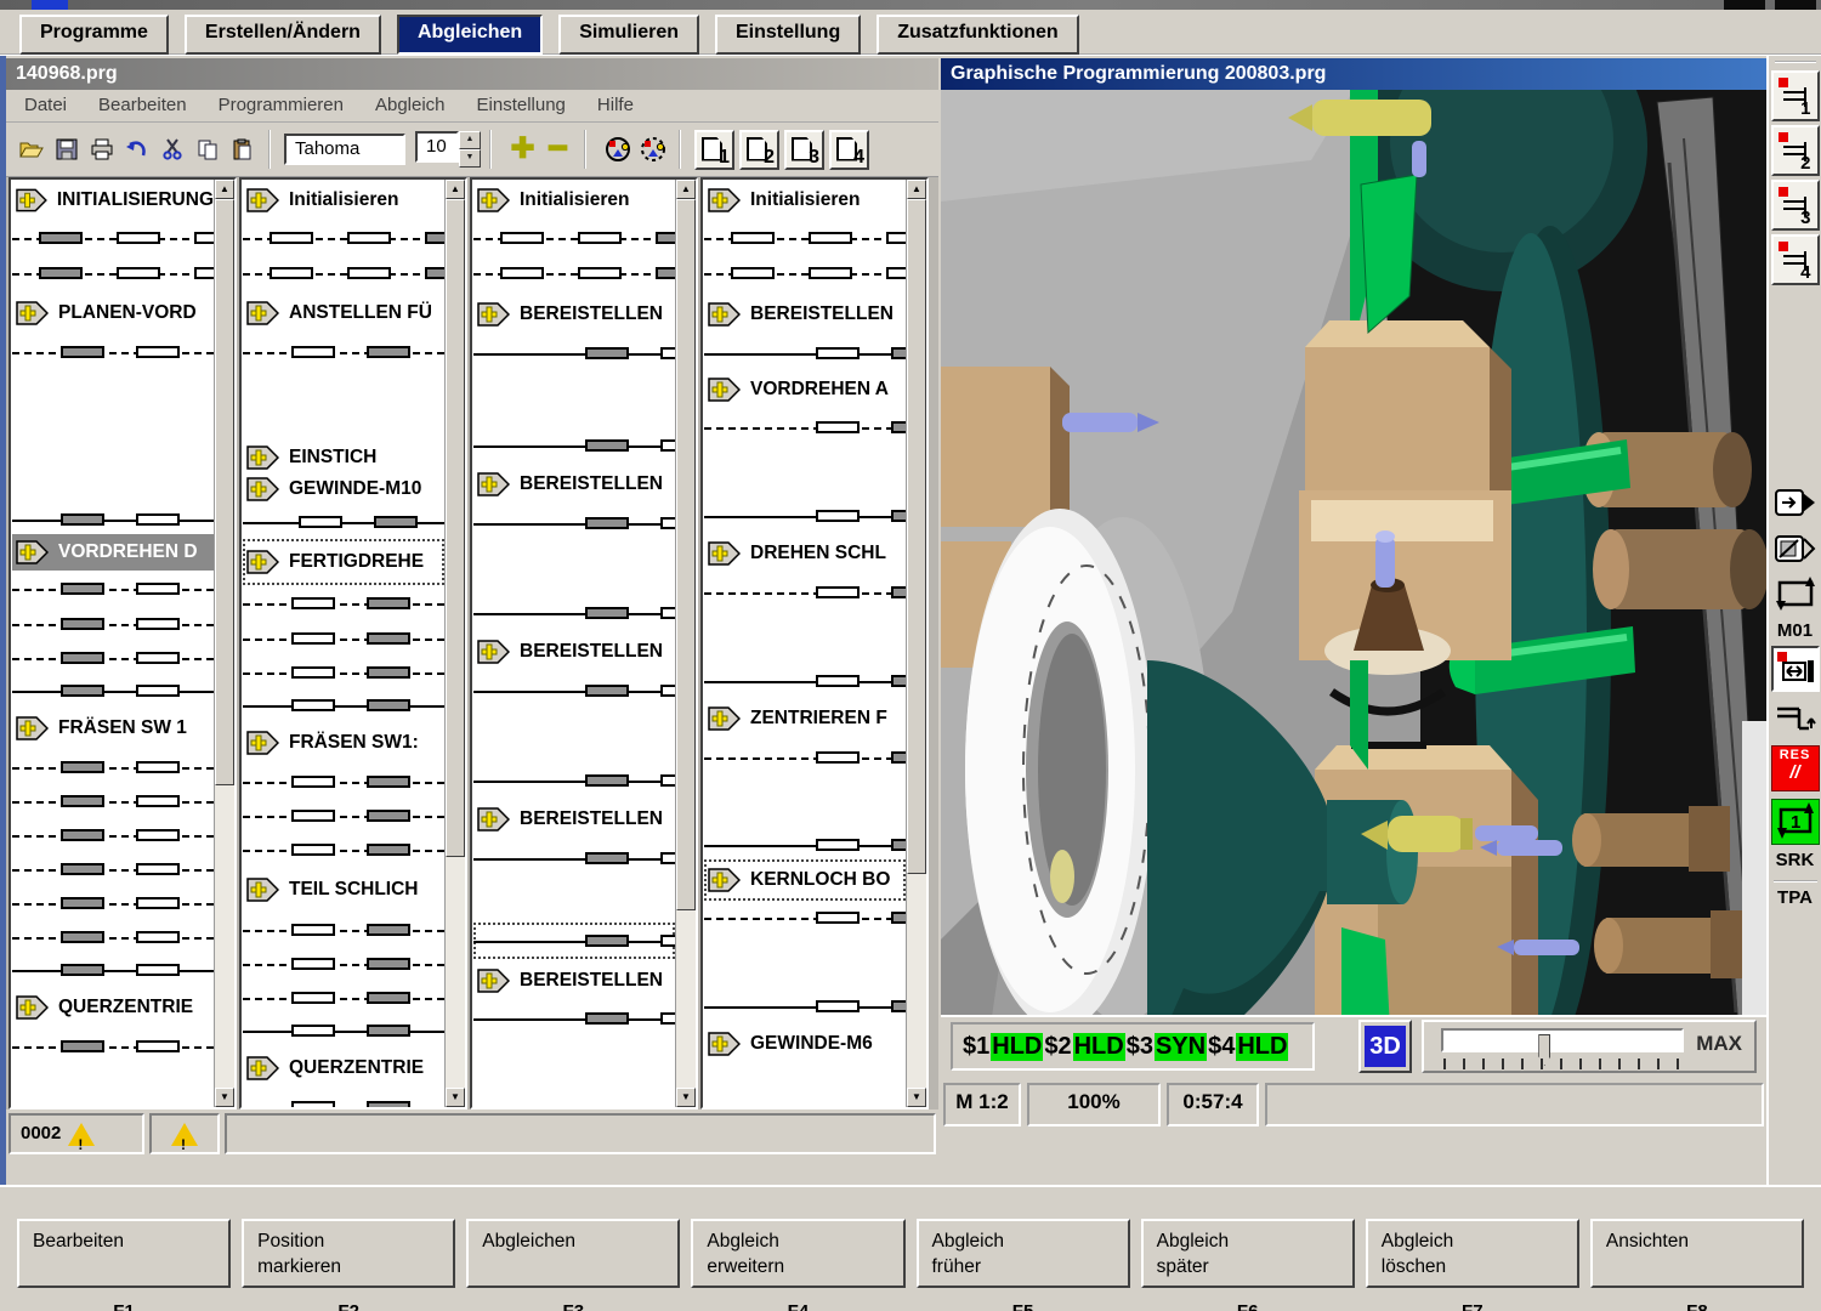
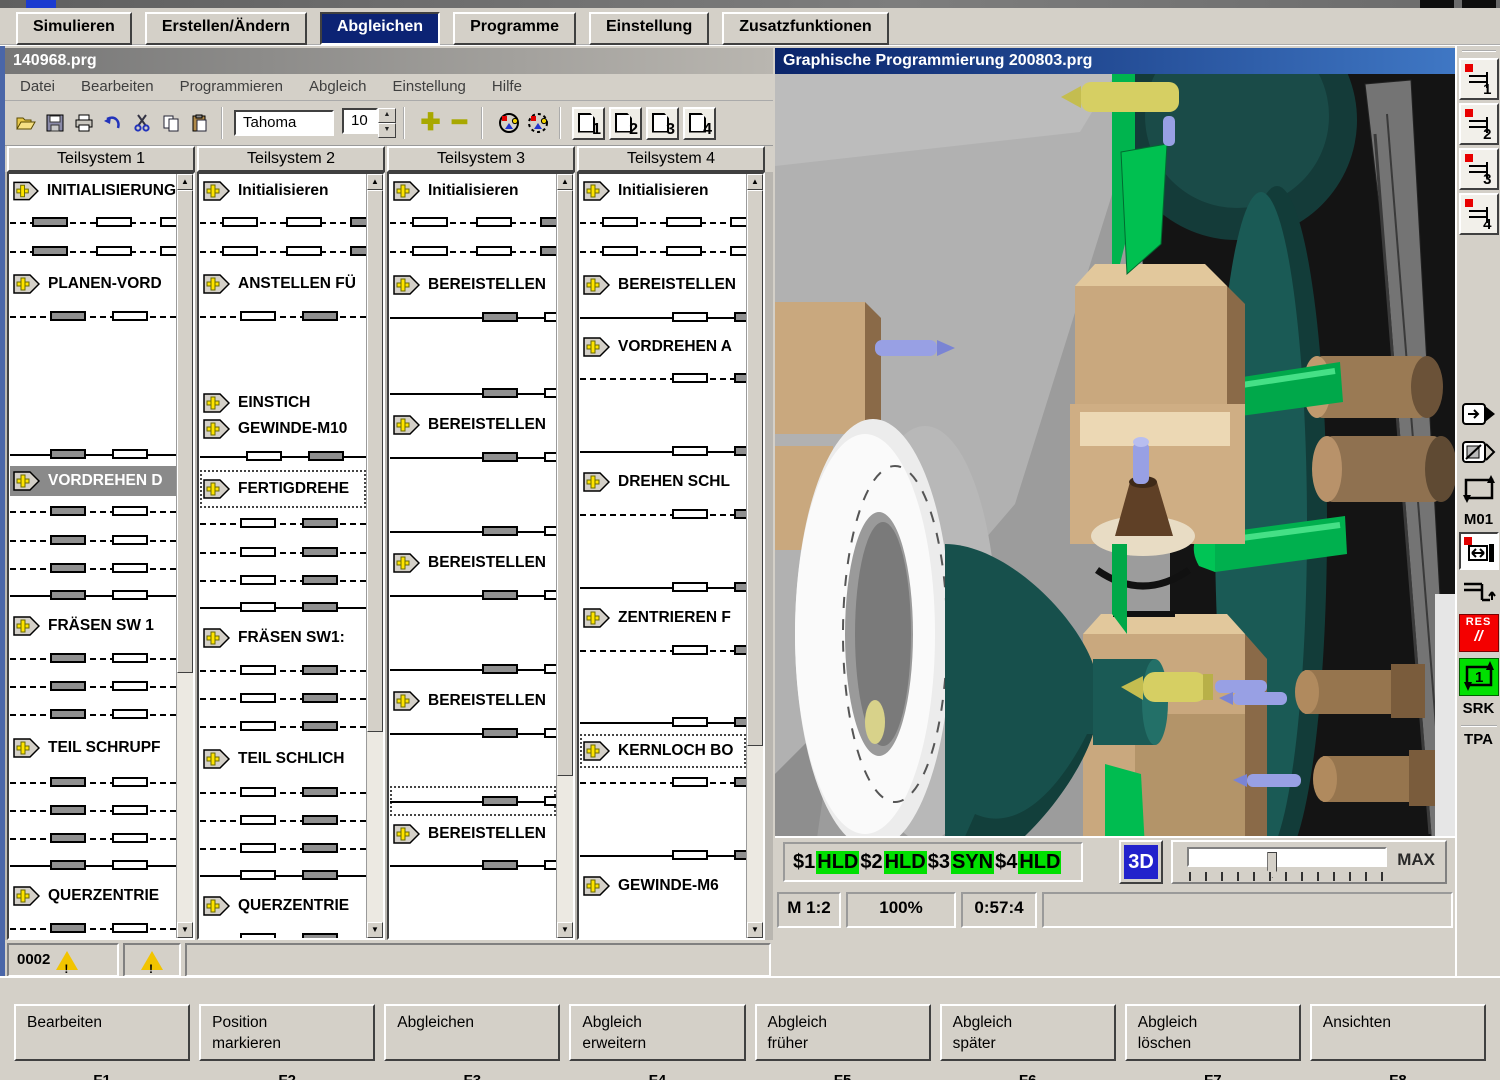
- Programme
+ Simulieren
  Erstellen/Ändern
  Abgleichen
- Simulieren
+ Programme
  Einstellung
  Zusatzfunktionen
  140968.prg
  Datei
  Bearbeiten
  Programmieren
  Abgleich
  Einstellung
  Hilfe
  Tahoma
  10
  ✚
  ━
  1
  2
  3
  4
+ Teilsystem 1
+ Teilsystem 2
+ Teilsystem 3
+ Teilsystem 4
  INITIALISIERUNG
  PLANEN-VORD
  VORDREHEN D
  FRÄSEN SW 1
+ TEIL SCHRUPF
  QUERZENTRIE
  ▲
  ▼
  Initialisieren
  ANSTELLEN FÜ
  EINSTICH
  GEWINDE-M10
  FERTIGDREHE
  FRÄSEN SW1:
  TEIL SCHLICH
  QUERZENTRIE
  ▲
  ▼
  Initialisieren
  BEREISTELLEN
  BEREISTELLEN
  BEREISTELLEN
  BEREISTELLEN
  BEREISTELLEN
  ▲
  ▼
  Initialisieren
  BEREISTELLEN
  VORDREHEN A
  DREHEN SCHL
  ZENTRIEREN F
  KERNLOCH BO
  GEWINDE-M6
  ▲
  ▼
  0002
  Graphische Programmierung 200803.prg
  $1
  HLD
  $2
  HLD
  $3
  SYN
  $4
  HLD
  3D
  MAX
  M 1:2
  100%
  0:57:4
  1
  2
  3
  4
  M01
  RES
  //
  1
  SRK
  TPA
  Bearbeiten
  Position
  markieren
  Abgleichen
  Abgleich
  erweitern
  Abgleich
  früher
  Abgleich
  später
  Abgleich
  löschen
  Ansichten
